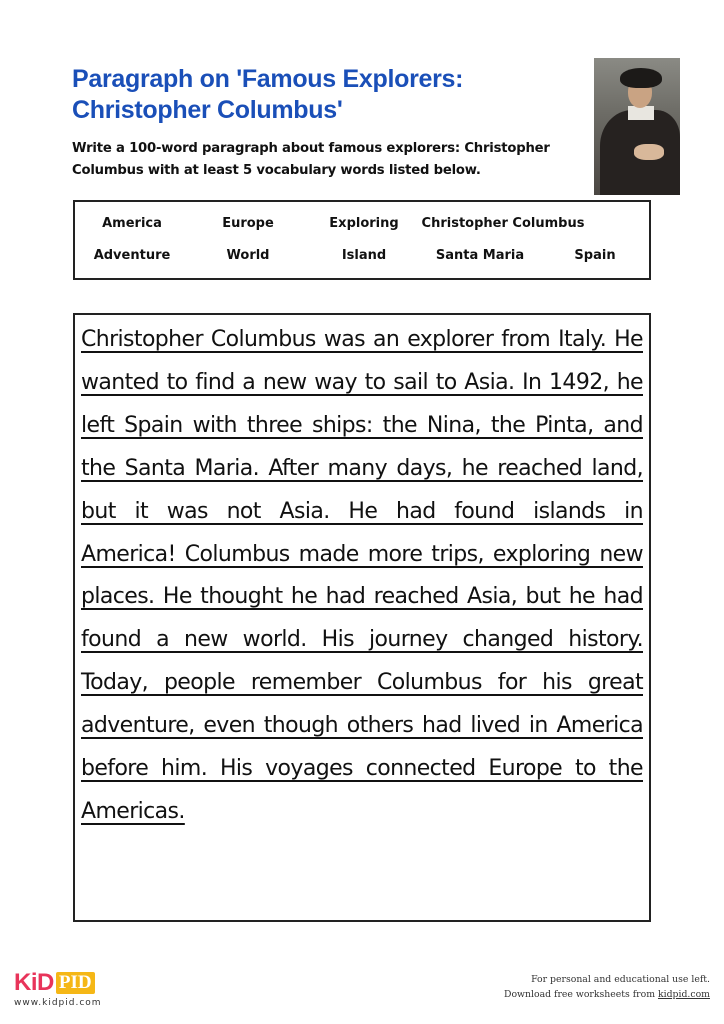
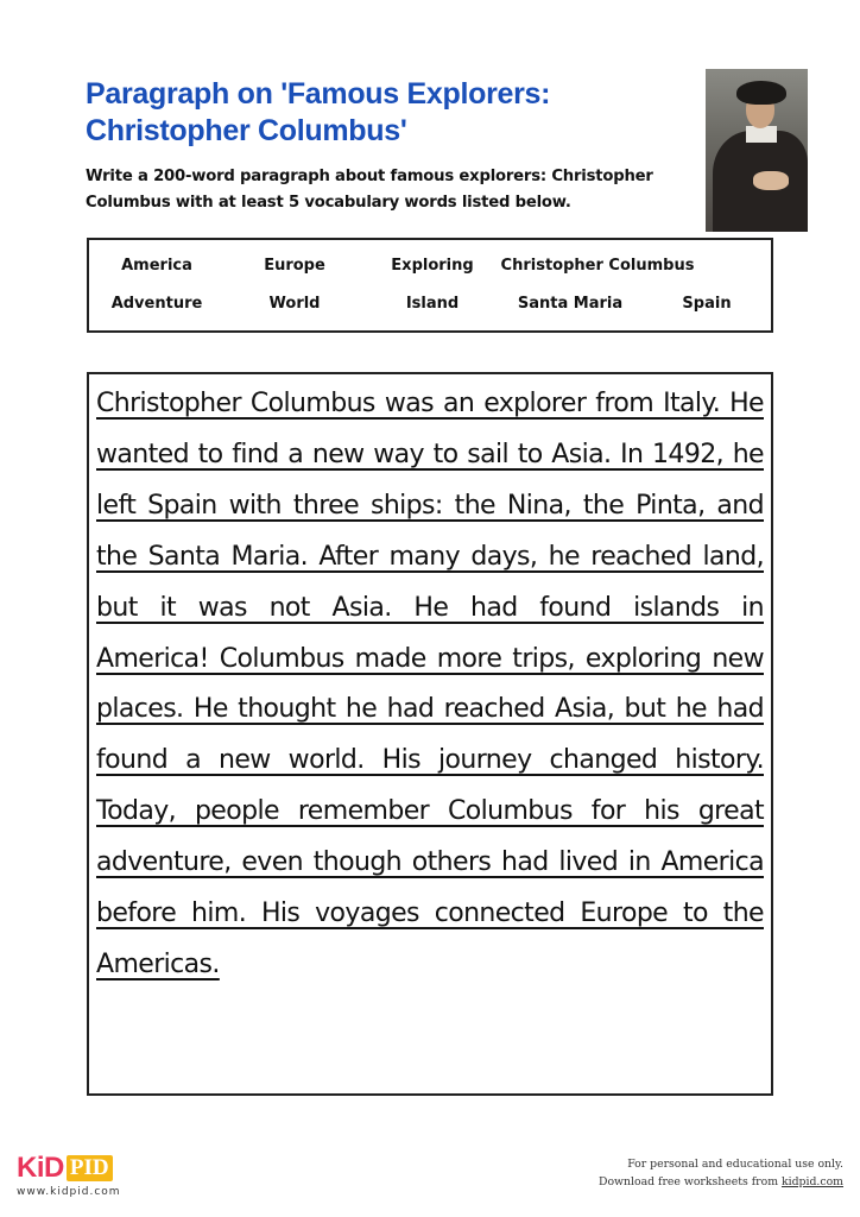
  Paragraph on 'Famous Explorers:
  Christopher Columbus'
- Write a 100-word paragraph about famous explorers: Christopher
+ Write a 200-word paragraph about famous explorers: Christopher
  Columbus with at least 5 vocabulary words listed below.
  America
  Europe
  Exploring
  Christopher Columbus
  Adventure
  World
  Island
  Santa Maria
  Spain
  Christopher Columbus was an explorer from Italy. He wanted to find a new way to sail to Asia. In 1492, he left Spain with three ships: the Nina, the Pinta, and the Santa Maria. After many days, he reached land, but it was not Asia. He had found islands in America! Columbus made more trips, exploring new places. He thought he had reached Asia, but he had found a new world. His journey changed history. Today, people remember Columbus for his great adventure, even though others had lived in America before him. His voyages connected Europe to the Americas.
  KiD
  PID
  www.kidpid.com
- For personal and educational use left.
+ For personal and educational use only.
  Download free worksheets from kidpid.com
